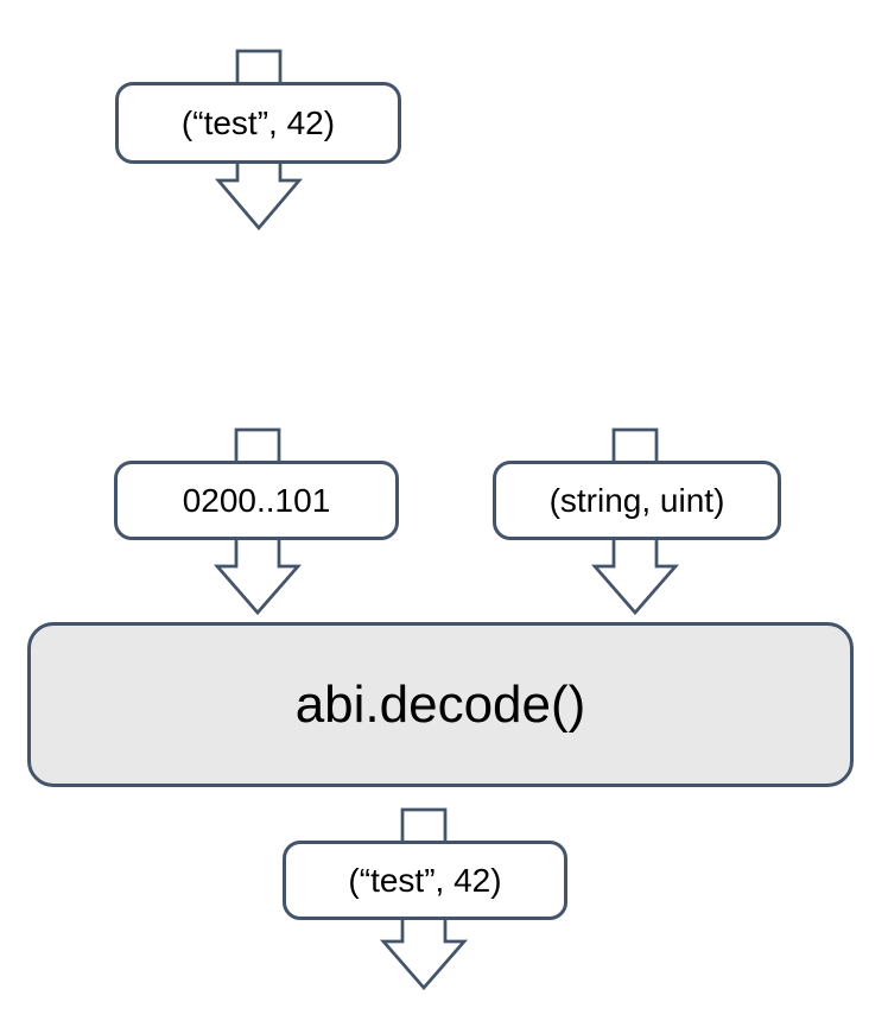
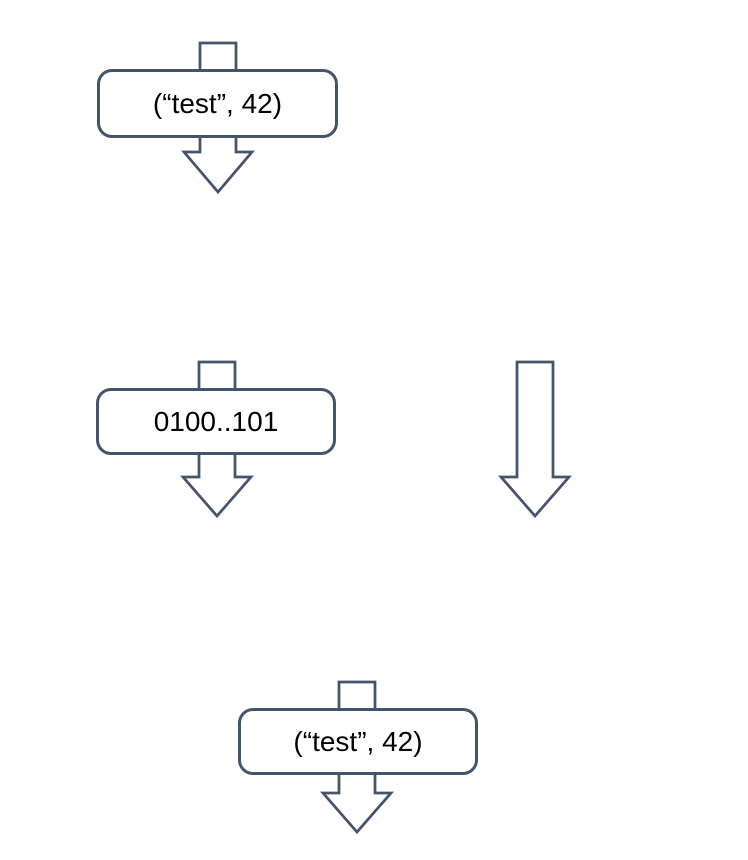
  (“test”, 42)
- 0200..101
+ 0100..101
- (string, uint)
- abi.decode()
  (“test”, 42)
